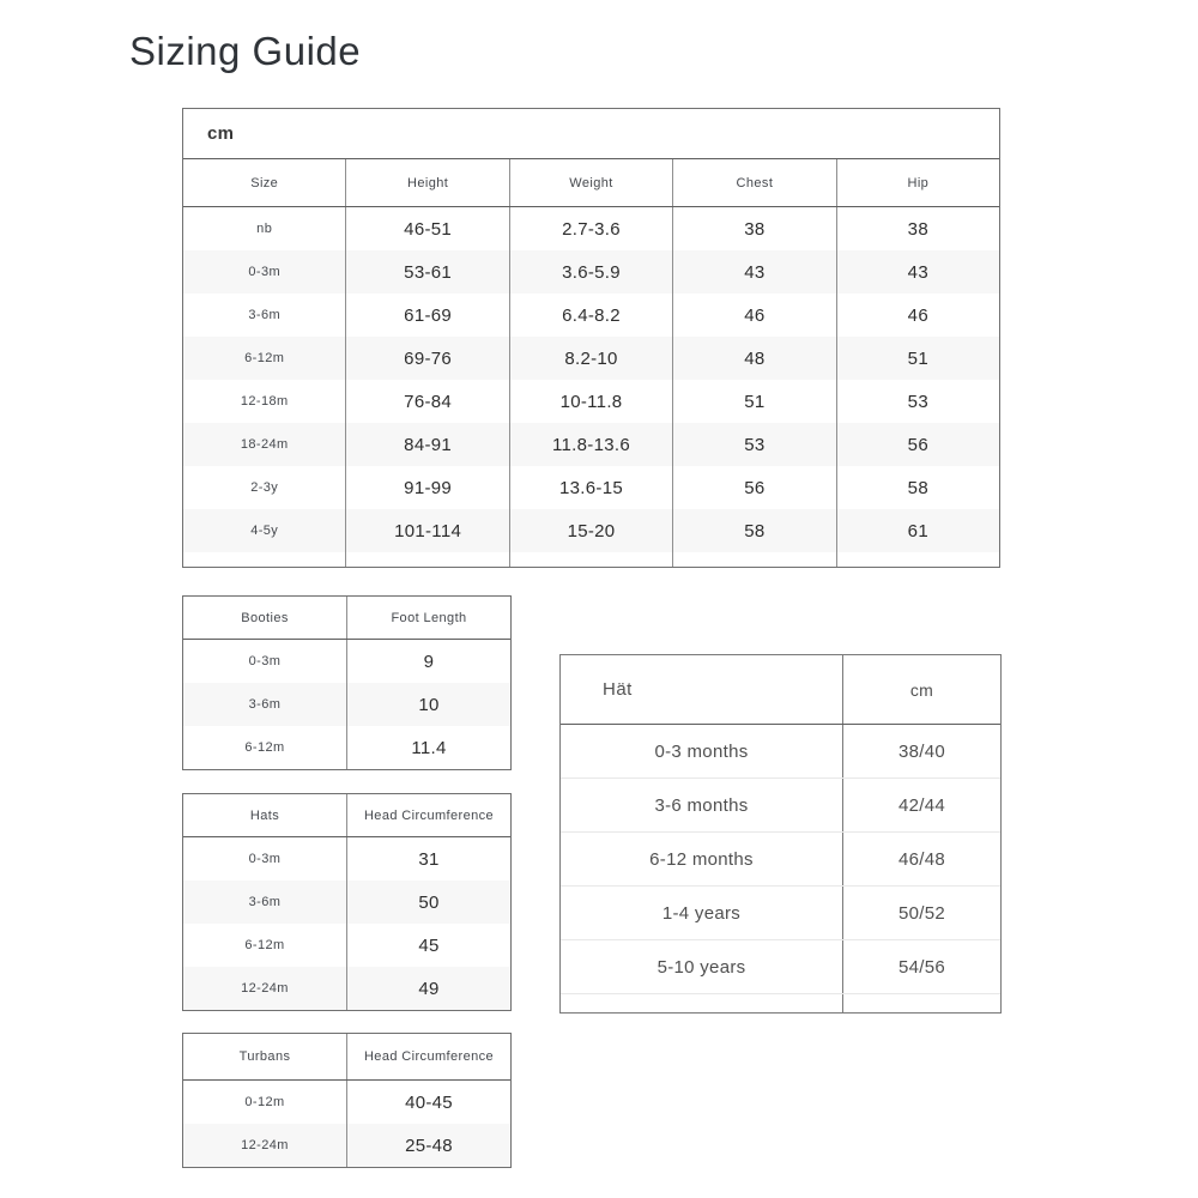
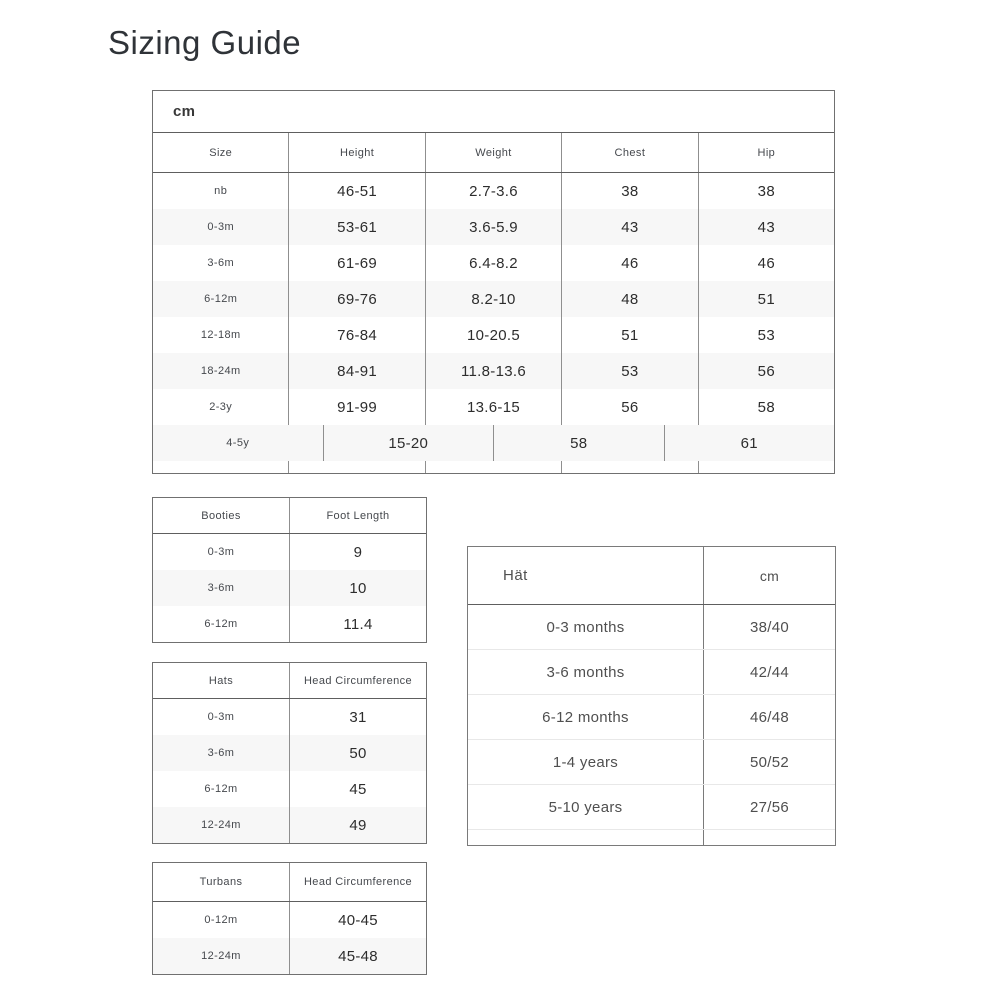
  Sizing Guide
  cm
  Size
  Height
  Weight
  Chest
  Hip
  nb
  46-51
  2.7-3.6
  38
  38
  0-3m
  53-61
  3.6-5.9
  43
  43
  3-6m
  61-69
  6.4-8.2
  46
  46
  6-12m
  69-76
  8.2-10
  48
  51
  12-18m
  76-84
- 10-11.8
+ 10-20.5
  51
  53
  18-24m
  84-91
  11.8-13.6
  53
  56
  2-3y
  91-99
  13.6-15
  56
  58
  4-5y
- 101-114
  15-20
  58
  61
  Booties
  Foot Length
  0-3m
  9
  3-6m
  10
  6-12m
  11.4
  Hats
  Head Circumference
  0-3m
  31
  3-6m
  50
  6-12m
  45
  12-24m
  49
  Turbans
  Head Circumference
  0-12m
  40-45
  12-24m
- 25-48
+ 45-48
  Hät
  cm
  0-3 months
  38/40
  3-6 months
  42/44
  6-12 months
  46/48
  1-4 years
  50/52
  5-10 years
- 54/56
+ 27/56
